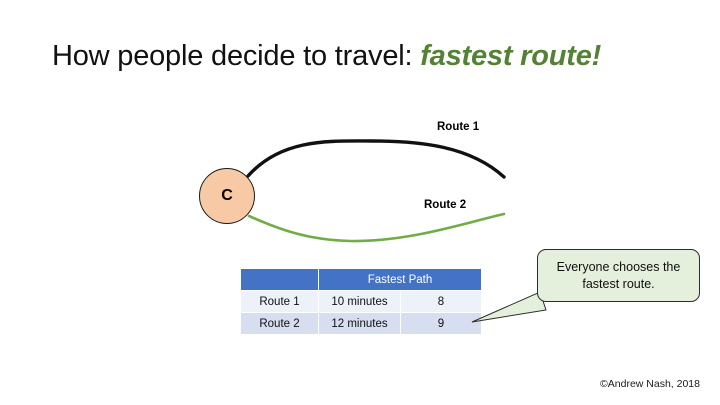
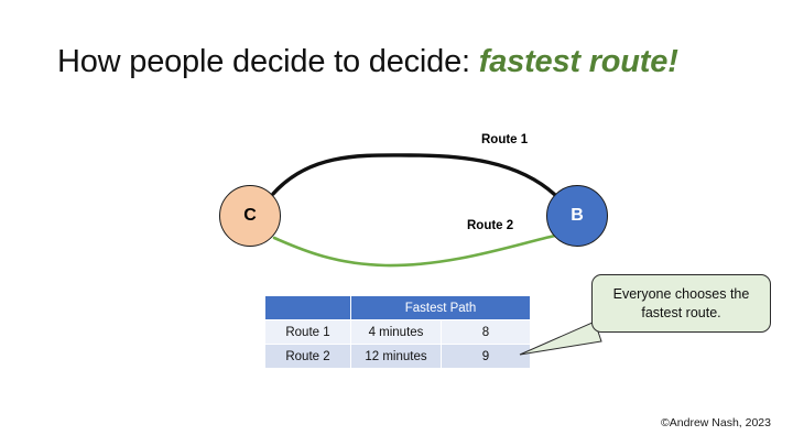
- How people decide to travel: fastest route!
+ How people decide to decide: fastest route!
  C
+ B
  Route 1
  Route 2
  Everyone chooses the fastest route.
  	Fastest Path
- Route 1	10 minutes	8
+ Route 1	4 minutes	8
  Route 2	12 minutes	9
- ©Andrew Nash, 2018
+ ©Andrew Nash, 2023
